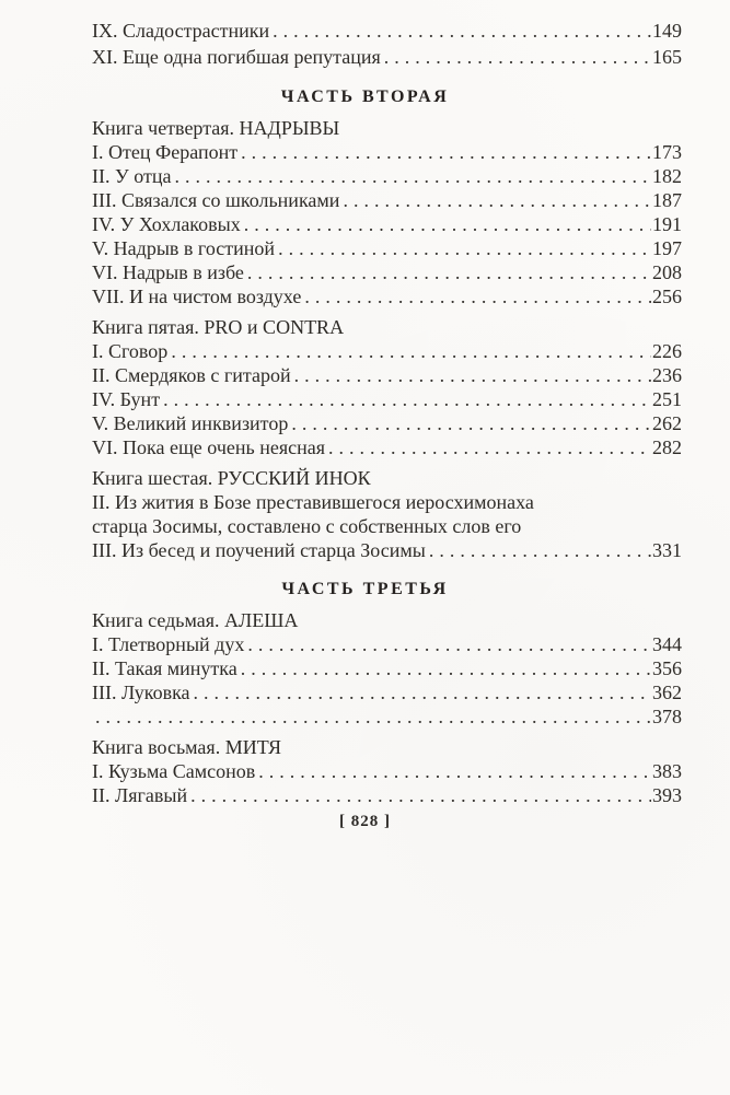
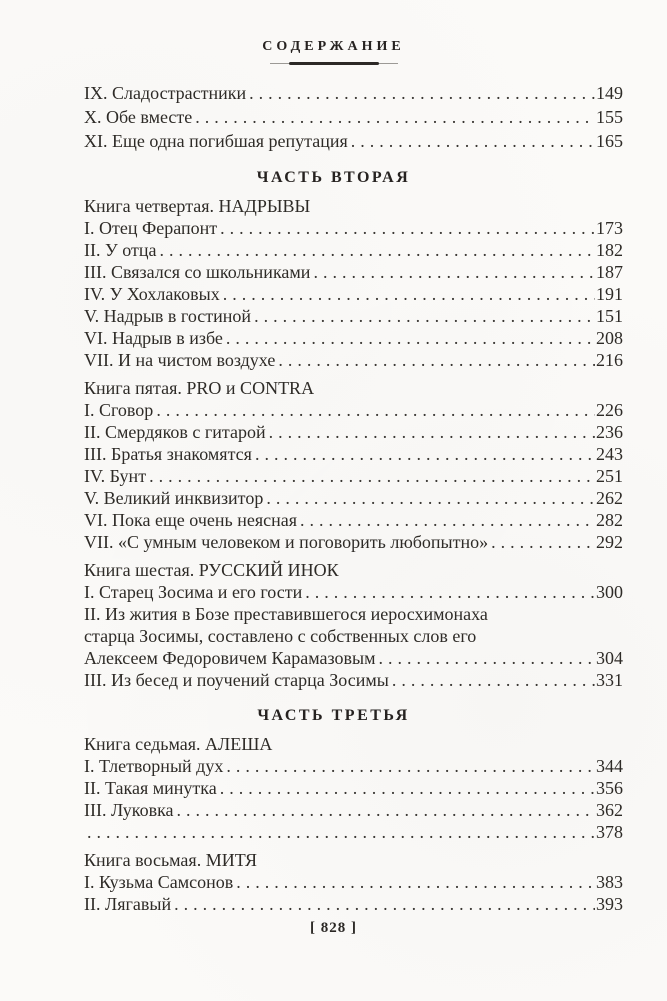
+ СОДЕРЖАНИЕ
  IX. Сладострастники
  149
+ X. Обе вместе
+ 155
  XI. Еще одна погибшая репутация
  165
  ЧАСТЬ ВТОРАЯ
  Книга четвертая. НАДРЫВЫ
  I. Отец Ферапонт
  173
  II. У отца
  182
  III. Связался со школьниками
  187
  IV. У Хохлаковых
  191
  V. Надрыв в гостиной
- 197
+ 151
  VI. Надрыв в избе
  208
  VII. И на чистом воздухе
- 256
+ 216
  Книга пятая. PRO и CONTRA
  I. Сговор
  226
  II. Смердяков с гитарой
  236
+ III. Братья знакомятся
+ 243
  IV. Бунт
  251
  V. Великий инквизитор
  262
  VI. Пока еще очень неясная
  282
+ VII. «С умным человеком и поговорить любопытно»
+ 292
  Книга шестая. РУССКИЙ ИНОК
+ I. Старец Зосима и его гости
+ 300
  II. Из жития в Бозе преставившегося иеросхимонаха
  старца Зосимы, составлено с собственных слов его
+ Алексеем Федоровичем Карамазовым
+ 304
  III. Из бесед и поучений старца Зосимы
  331
  ЧАСТЬ ТРЕТЬЯ
  Книга седьмая. АЛЕША
  I. Тлетворный дух
  344
  II. Такая минутка
  356
  III. Луковка
  362
  378
  Книга восьмая. МИТЯ
  I. Кузьма Самсонов
  383
  II. Лягавый
  393
  [ 828 ]
